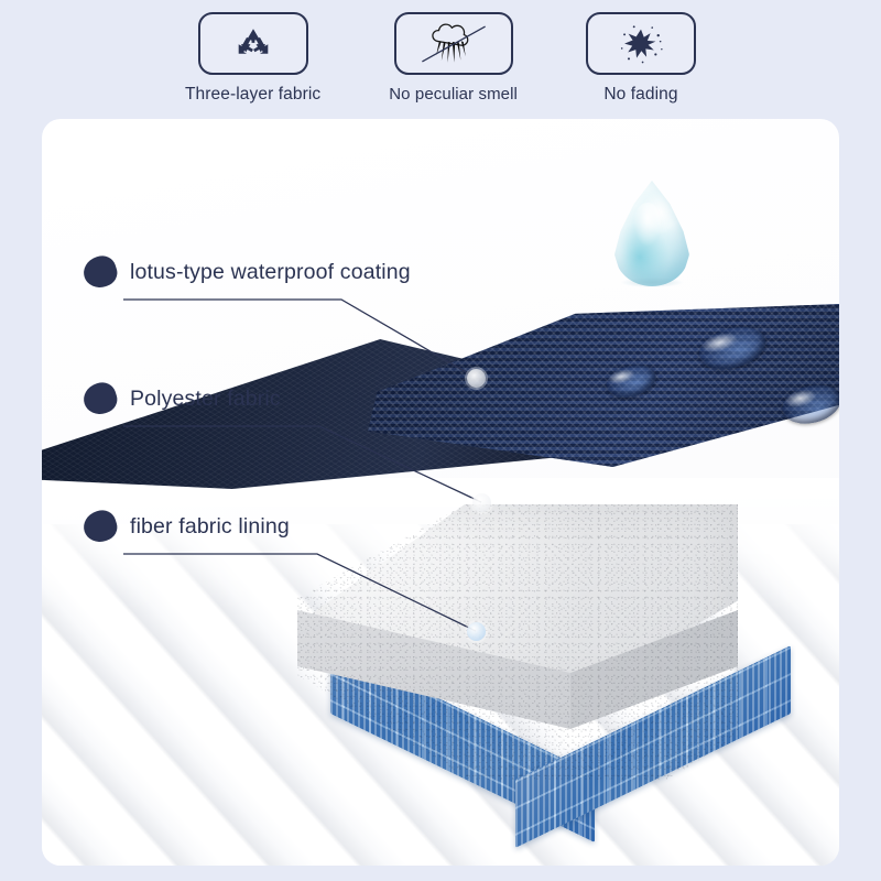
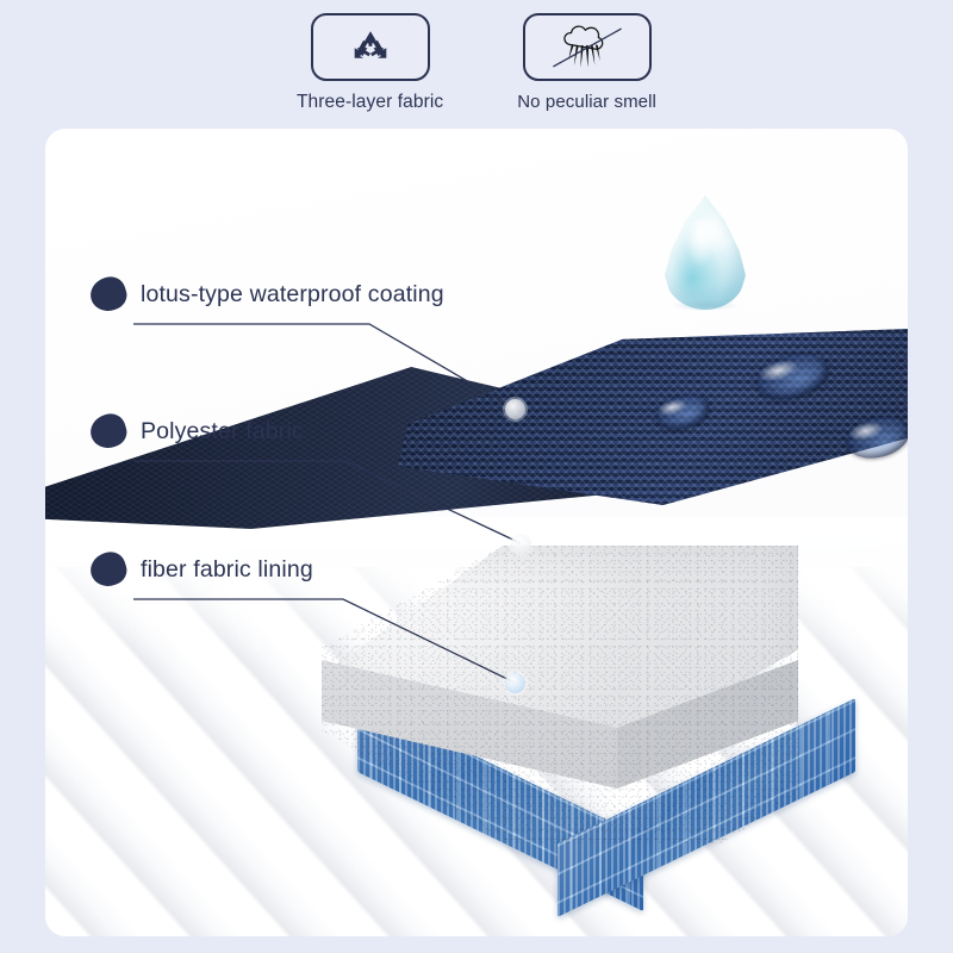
  Three-layer fabric
  No peculiar smell
- No fading
  lotus-type waterproof coating
  Polyester fabric
  fiber fabric lining
